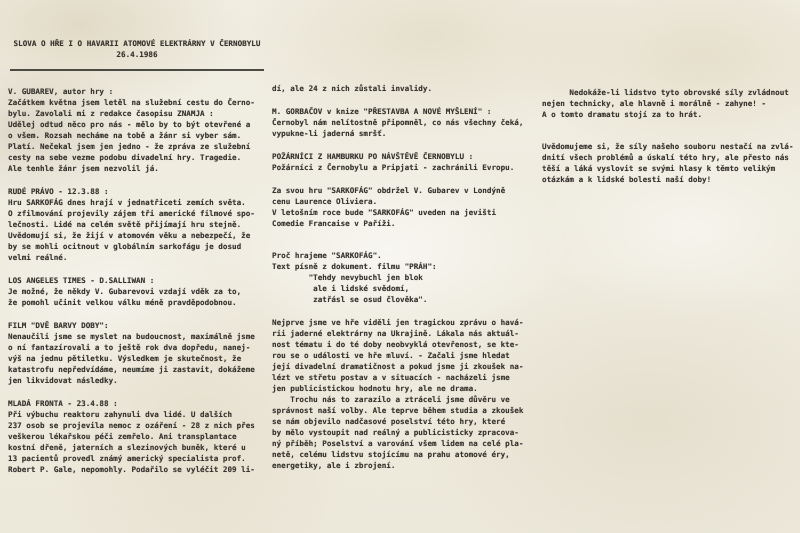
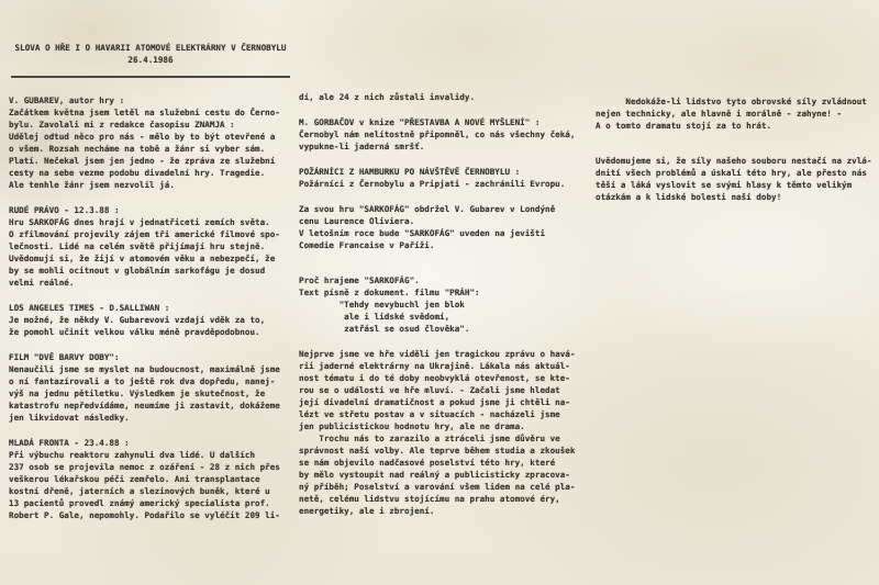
  SLOVA O HŘE I O HAVARII ATOMOVÉ ELEKTRÁRNY V ČERNOBYLU
  26.4.1986
  V. GUBAREV, autor hry :
  Začátkem května jsem letěl na služební cestu do Černo-
  bylu. Zavolali mi z redakce časopisu ZNAMJA :
  Udělej odtud něco pro nás - mělo by to být otevřené a
  o všem. Rozsah necháme na tobě a žánr si vyber sám.
  Platí. Nečekal jsem jen jedno - že zpráva ze služební
  cesty na sebe vezme podobu divadelní hry. Tragedie.
  Ale tenhle žánr jsem nezvolil já.
  RUDÉ PRÁVO - 12.3.88 :
  Hru SARKOFÁG dnes hrají v jednatřiceti zemích světa.
  O zfilmování projevily zájem tři americké filmové spo-
  lečnosti. Lidé na celém světě přijímají hru stejně.
  Uvědomují si, že žijí v atomovém věku a nebezpečí, že
  by se mohli ocitnout v globálním sarkofágu je dosud
  velmi reálné.
  LOS ANGELES TIMES - D.SALLIWAN :
  Je možné, že někdy V. Gubarevovi vzdají vděk za to,
  že pomohl učinit velkou válku méně pravděpodobnou.
  FILM "DVĚ BARVY DOBY":
  Nenaučili jsme se myslet na budoucnost, maximálně jsme
  o ní fantazírovali a to ještě rok dva dopředu, nanej-
  výš na jednu pětiletku. Výsledkem je skutečnost, že
  katastrofu nepředvídáme, neumíme ji zastavit, dokážeme
  jen likvidovat následky.
  MLADÁ FRONTA - 23.4.88 :
  Při výbuchu reaktoru zahynuli dva lidé. U dalších
  237 osob se projevila nemoc z ozáření - 28 z nich přes
  veškerou lékařskou péči zemřelo. Ani transplantace
  kostní dřeně, jaterních a slezinových buněk, které u
  13 pacientů provedl známý americký specialista prof.
  Robert P. Gale, nepomohly. Podařilo se vyléčit 209 li-
  dí, ale 24 z nich zůstali invalidy.
  M. GORBAČOV v knize "PŘESTAVBA A NOVÉ MYŠLENÍ" :
  Černobyl nám nelítostně připomněl, co nás všechny čeká,
  vypukne-li jaderná smršť.
  POŽÁRNÍCI Z HAMBURKU PO NÁVŠTĚVĚ ČERNOBYLU :
  Požárníci z Černobylu a Pripjati - zachránili Evropu.
  Za svou hru "SARKOFÁG" obdržel V. Gubarev v Londýně
  cenu Laurence Oliviera.
  V letošním roce bude "SARKOFÁG" uveden na jevišti
  Comedie Francaise v Paříži.
  Proč hrajeme "SARKOFÁG".
  Text písně z dokument. filmu "PRÁH":
  "Tehdy nevybuchl jen blok
  ale i lidské svědomí,
  zatřásl se osud člověka".
  Nejprve jsme ve hře viděli jen tragickou zprávu o havá-
  rii jaderné elektrárny na Ukrajině. Lákala nás aktuál-
  nost tématu i do té doby neobvyklá otevřenost, se kte-
  rou se o události ve hře mluví. - Začali jsme hledat
- její divadelní dramatičnost a pokud jsme ji zkoušek na-
+ její divadelní dramatičnost a pokud jsme ji chtěli na-
  lézt ve střetu postav a v situacích - nacházeli jsme
  jen publicistickou hodnotu hry, ale ne drama.
  Trochu nás to zarazilo a ztráceli jsme důvěru ve
  správnost naší volby. Ale teprve během studia a zkoušek
  se nám objevilo nadčasové poselství této hry, které
  by mělo vystoupit nad reálný a publicisticky zpracova-
  ný příběh; Poselství a varování všem lidem na celé pla-
  netě, celému lidstvu stojícímu na prahu atomové éry,
  energetiky, ale i zbrojení.
  Nedokáže-li lidstvo tyto obrovské síly zvládnout
  nejen technicky, ale hlavně i morálně - zahyne! -
  A o tomto dramatu stojí za to hrát.
  Uvědomujeme si, že síly našeho souboru nestačí na zvlá-
  dnití všech problémů a úskalí této hry, ale přesto nás
  těší a láká vyslovit se svými hlasy k těmto velikým
  otázkám a k lidské bolesti naší doby!
